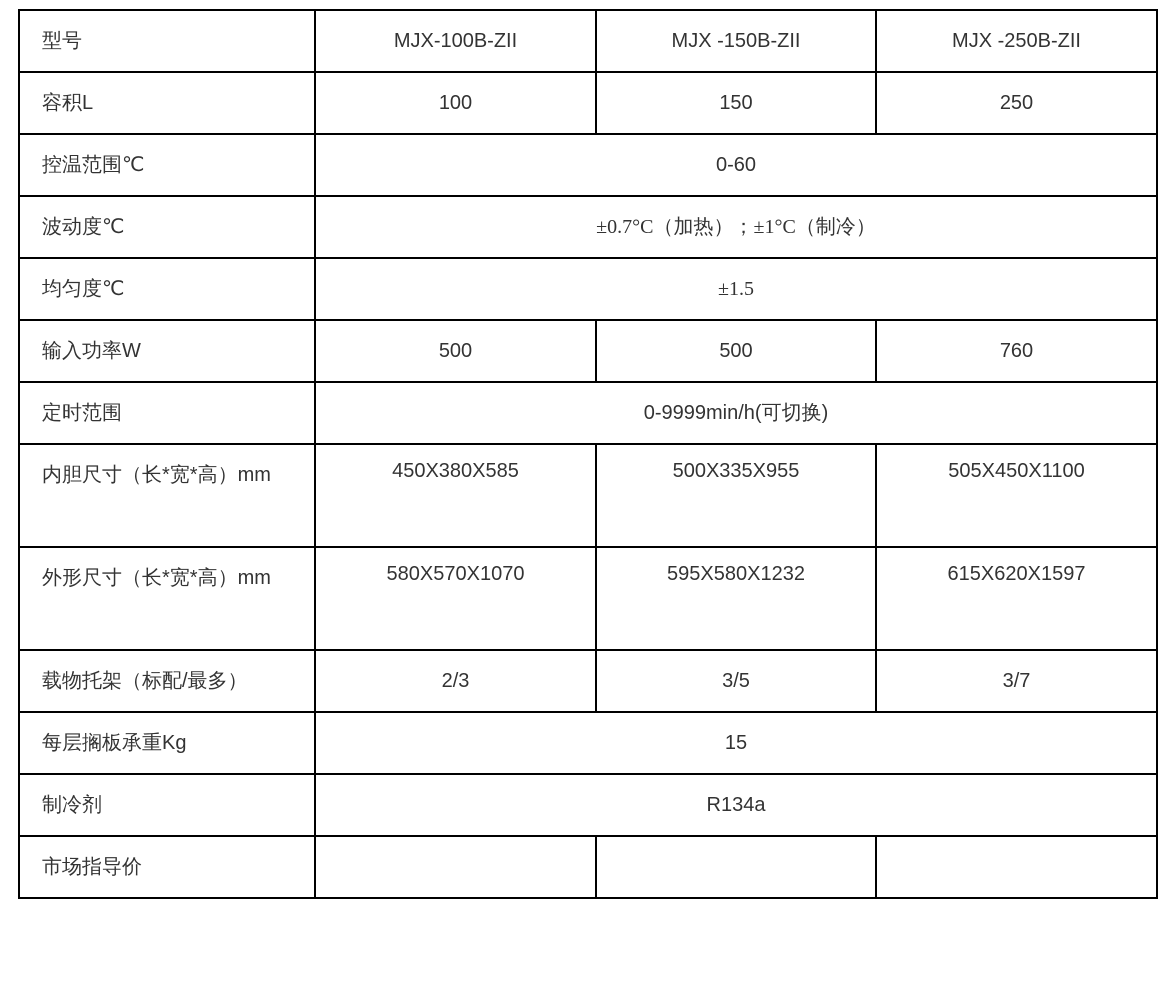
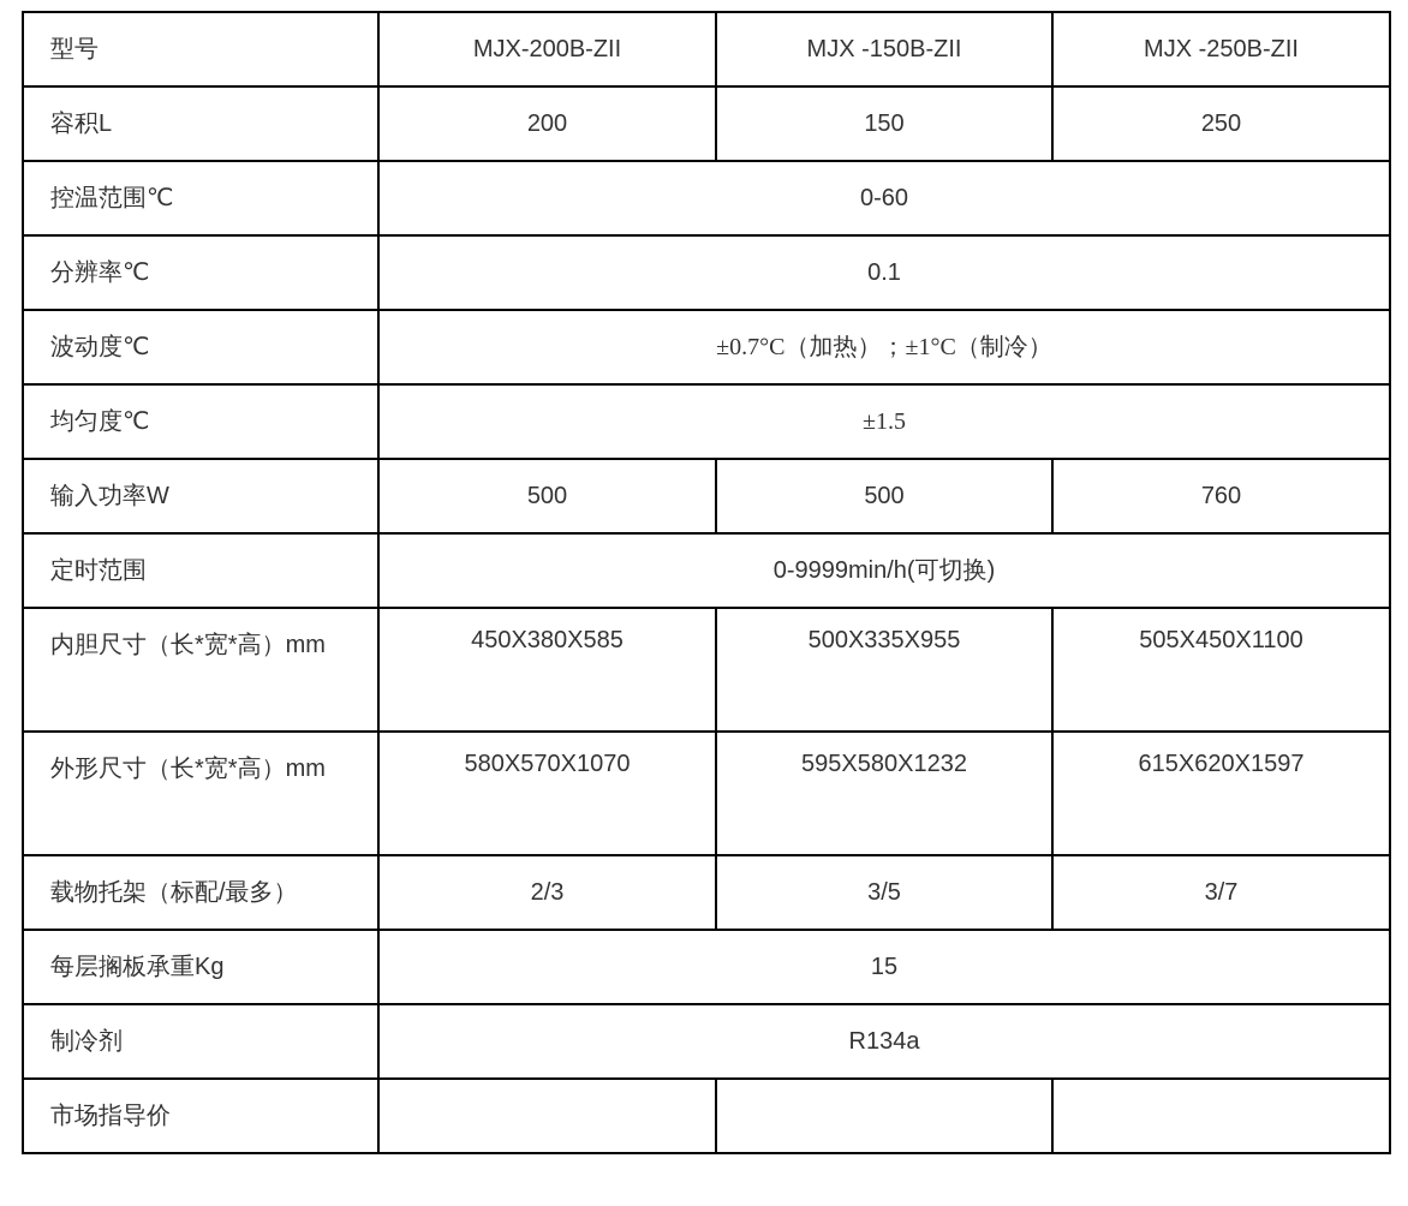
- 型号	MJX-100B-ZII	MJX -150B-ZII	MJX -250B-ZII
+ 型号	MJX-200B-ZII	MJX -150B-ZII	MJX -250B-ZII
- 容积L	100	150	250
+ 容积L	200	150	250
  控温范围℃	0-60
+ 分辨率℃	0.1
  波动度℃	±0.7°C（加热）；±1°C（制冷）
  均匀度℃	±1.5
  输入功率W	500	500	760
  定时范围	0-9999min/h(可切换)
  内胆尺寸（长*宽*高）mm	450X380X585	500X335X955	505X450X1100
  外形尺寸（长*宽*高）mm	580X570X1070	595X580X1232	615X620X1597
  载物托架（标配/最多）	2/3	3/5	3/7
  每层搁板承重Kg	15
  制冷剂	R134a
  市场指导价
